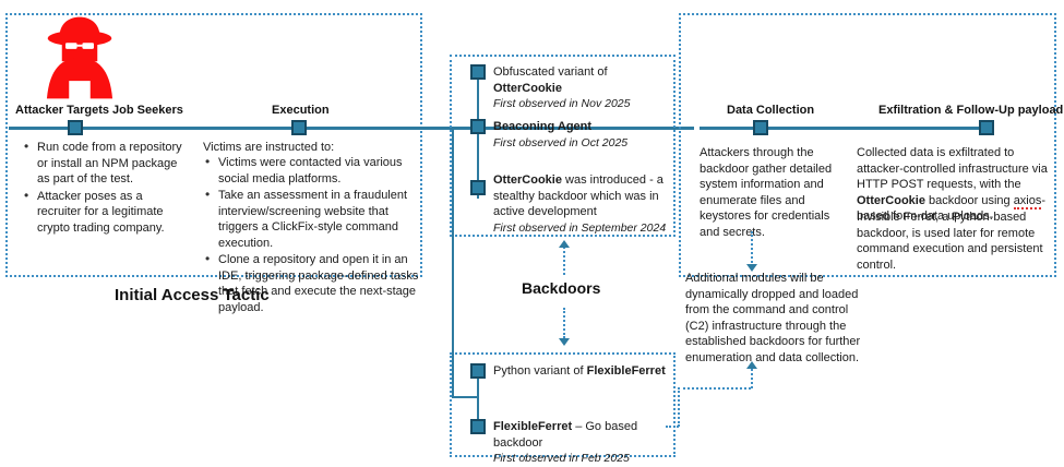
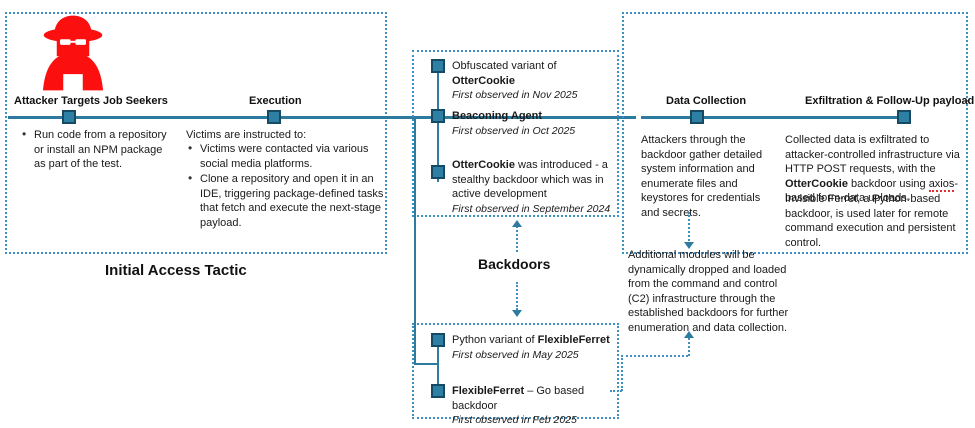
  Attacker Targets Job Seekers
  Execution
  Run code from a repository or install an NPM package as part of the test.
- Attacker poses as a recruiter for a legitimate crypto trading company.
  Victims are instructed to:
  Victims were contacted via various social media platforms.
- Take an assessment in a fraudulent interview/screening website that triggers a ClickFix-style command execution.
  Clone a repository and open it in an IDE, triggering package-defined tasks that fetch and execute the next-stage payload.
  Initial Access Tactic
  Obfuscated variant of OtterCookie
  First observed in Nov 2025
  Beaconing Agent
  First observed in Oct 2025
  OtterCookie was introduced - a stealthy backdoor which was in active development
  First observed in September 2024
  Python variant of FlexibleFerret
+ First observed in May 2025
  FlexibleFerret – Go based backdoor
  First observed in Feb 2025
  Backdoors
  Data Collection
  Exfiltration & Follow-Up payload
  Attackers through the backdoor gather detailed system information and enumerate files and keystores for credentials and secrets.
  Additional modules will be dynamically dropped and loaded from the command and control (C2) infrastructure through the established backdoors for further enumeration and data collection.
  Collected data is exfiltrated to attacker-controlled infrastructure via HTTP POST requests, with the OtterCookie backdoor using axios-based form-data uploads.
  Invisible Ferret, a Python-based backdoor, is used later for remote command execution and persistent control.
